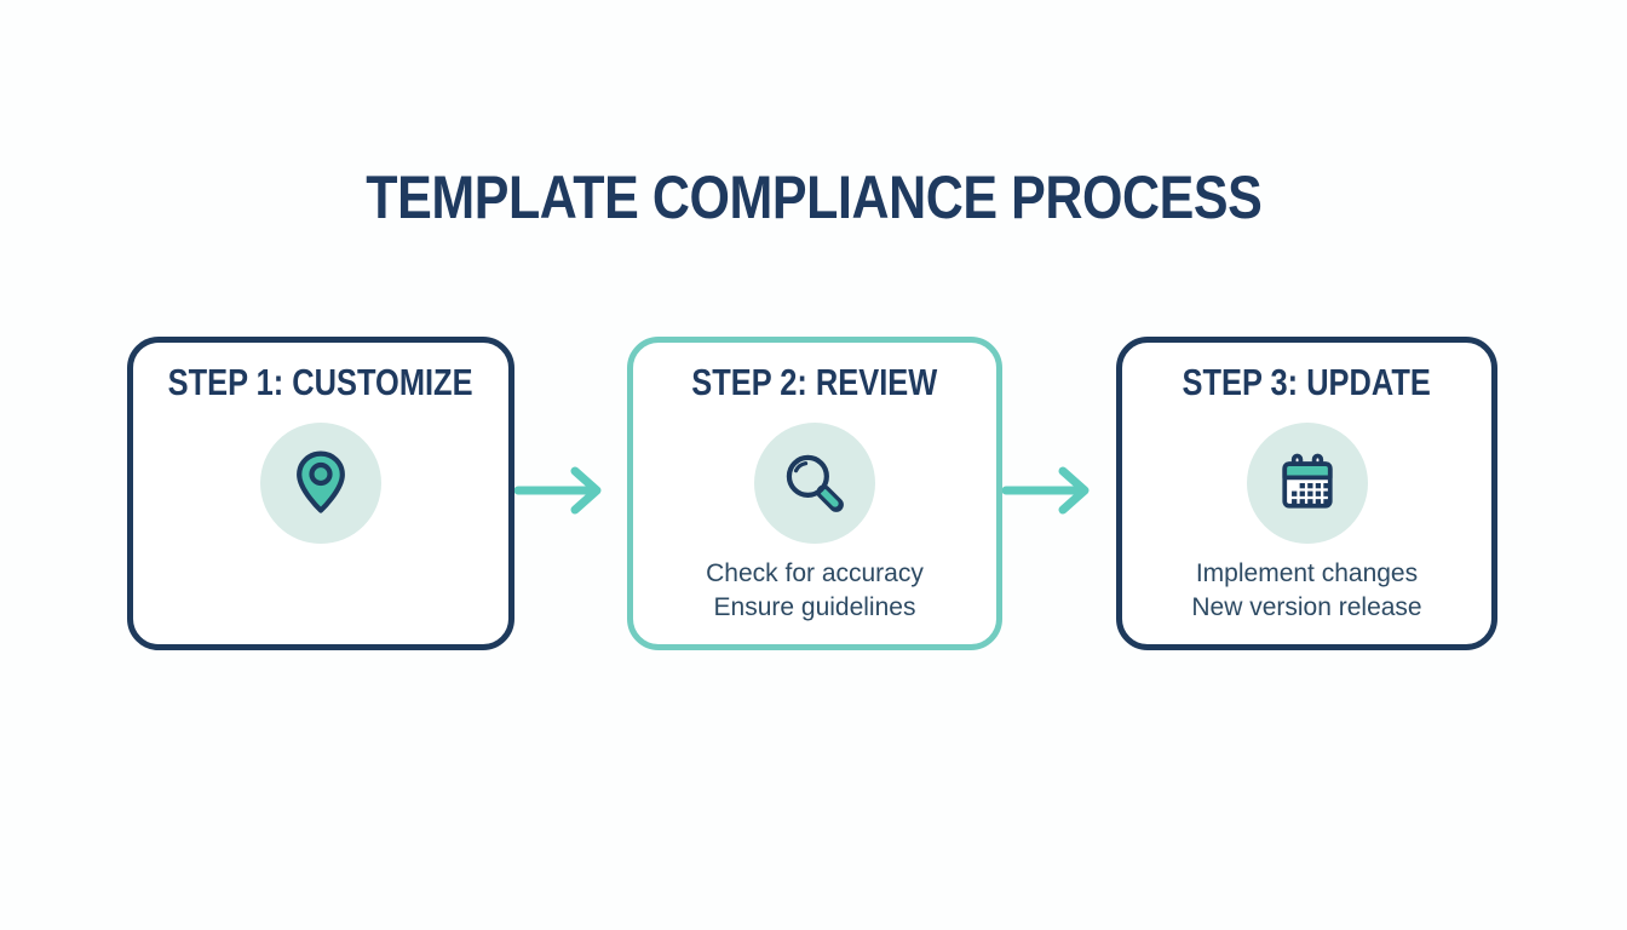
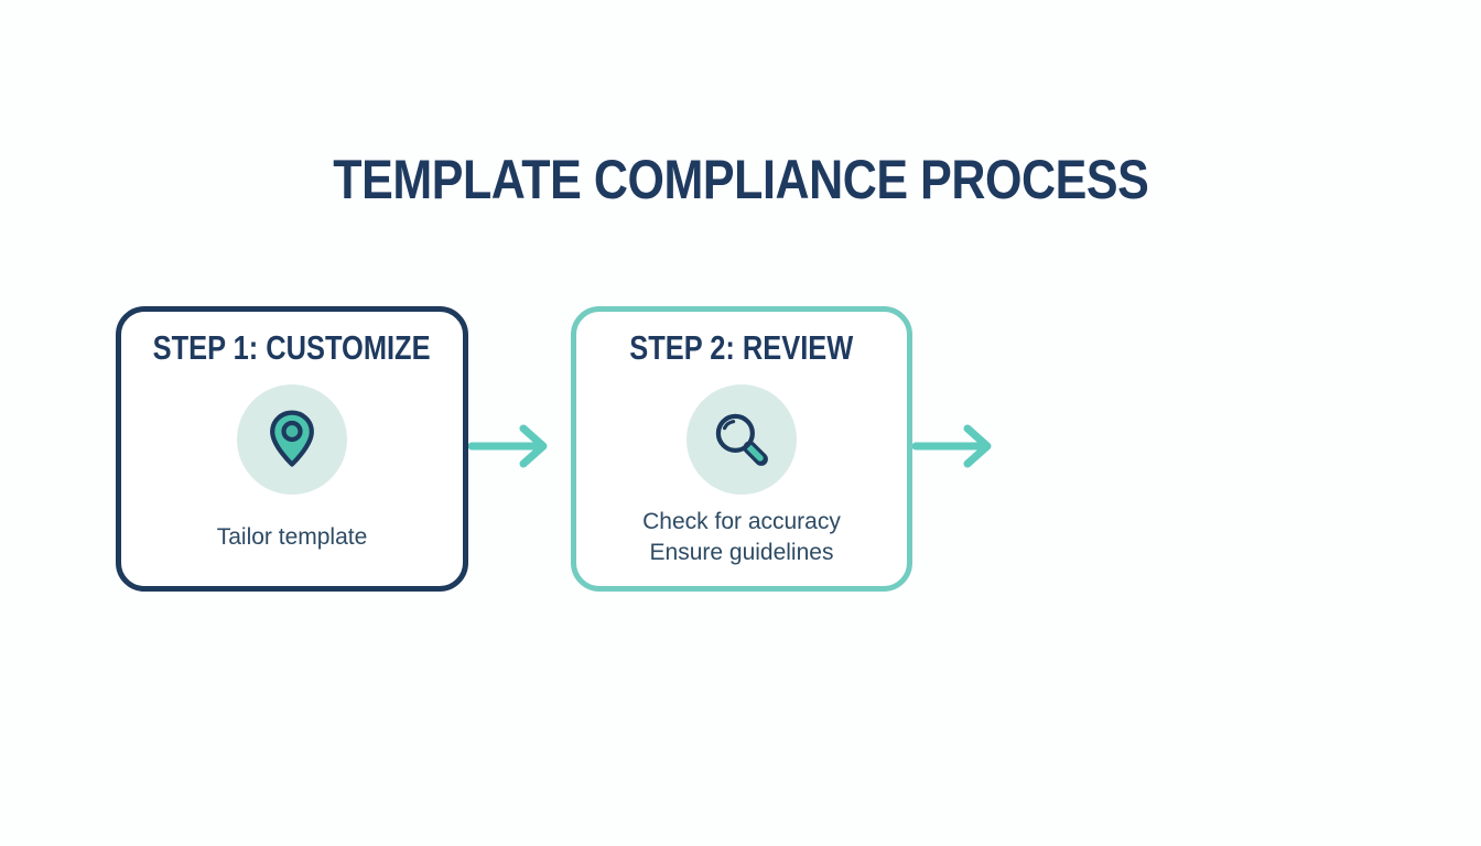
  TEMPLATE COMPLIANCE PROCESS
  STEP 1: CUSTOMIZE
+ Tailor template
  STEP 2: REVIEW
  Check for accuracy
  Ensure guidelines
- STEP 3: UPDATE
- Implement changes
- New version release
